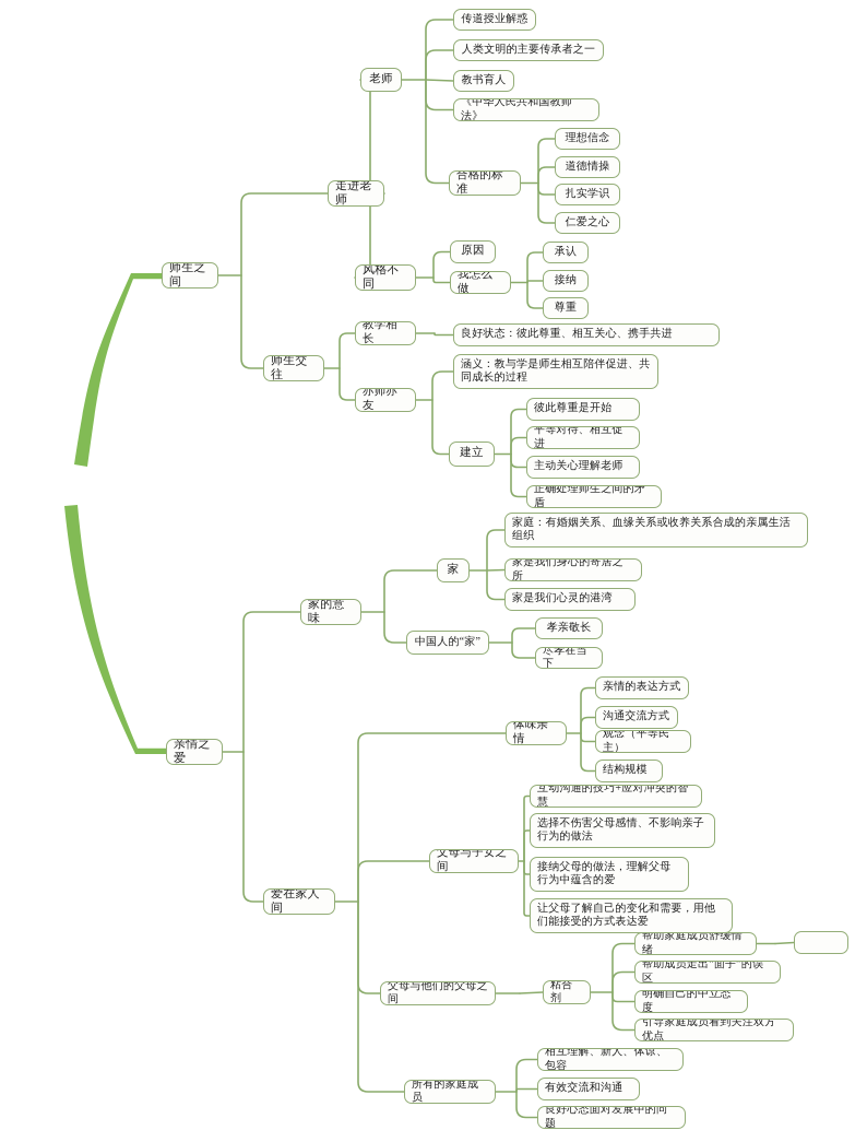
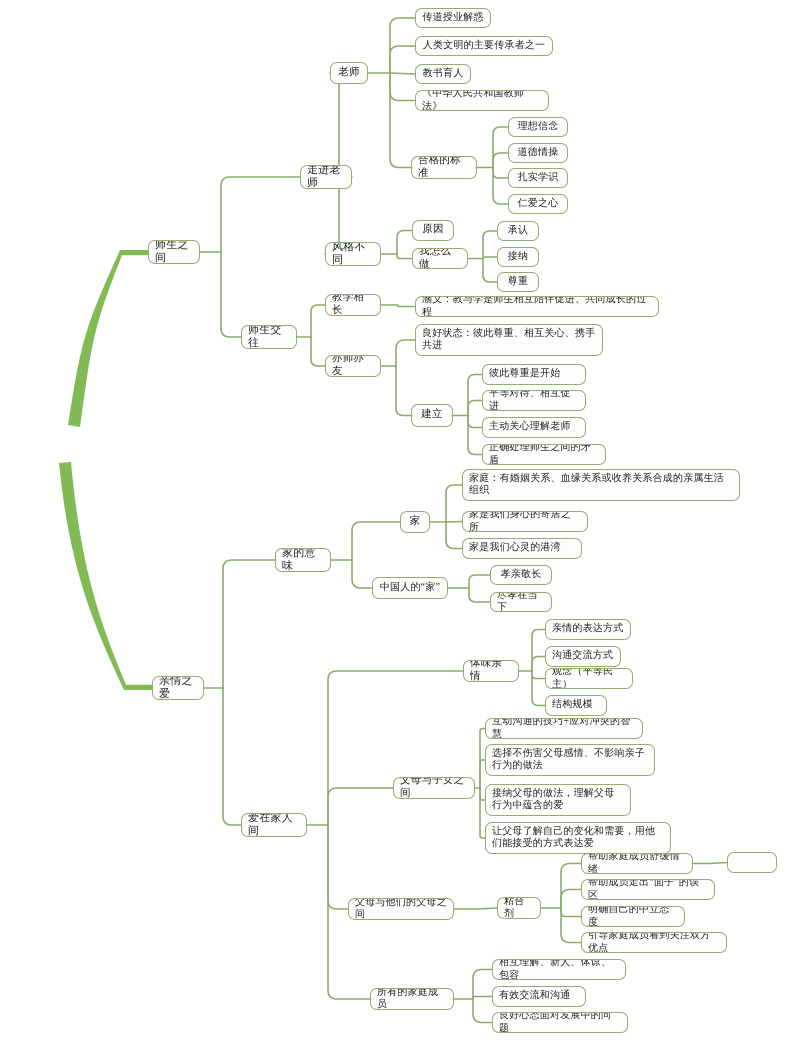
  师生之间
  走进老师
  老师
  传道授业解惑
  人类文明的主要传承者之一
  教书育人
  《中华人民共和国教师法》
  合格的标准
  理想信念
  道德情操
  扎实学识
  仁爱之心
  风格不同
  原因
  我怎么做
  承认
  接纳
  尊重
  师生交往
  教学相长
- 良好状态：彼此尊重、相互关心、携手共进
+ 涵义：教与学是师生相互陪伴促进、共同成长的过程
  亦师亦友
- 涵义：教与学是师生相互陪伴促进、共同成长的过程
+ 良好状态：彼此尊重、相互关心、携手共进
  建立
  彼此尊重是开始
  平等对待、相互促进
  主动关心理解老师
  正确处理师生之间的矛盾
  亲情之爱
  家的意味
  家
  家庭：有婚姻关系、血缘关系或收养关系合成的亲属生活组织
  家是我们身心的寄居之所
  家是我们心灵的港湾
  中国人的“家”
  孝亲敬长
  尽孝在当下
  爱在家人间
  体味亲情
  亲情的表达方式
  沟通交流方式
  观念（平等民主）
  结构规模
  父母与子女之间
  互动沟通的技巧+应对冲突的智慧
  选择不伤害父母感情、不影响亲子行为的做法
  接纳父母的做法，理解父母行为中蕴含的爱
  让父母了解自己的变化和需要，用他们能接受的方式表达爱
  父母与他们的父母之间
  粘合剂
  帮助家庭成员舒缓情绪
  帮助成员走出“面子”的误区
  明确自己的中立态度
  引导家庭成员看到关注双方优点
  所有的家庭成员
  相互理解、新人、体谅、包容
  有效交流和沟通
  良好心态面对发展中的问题
